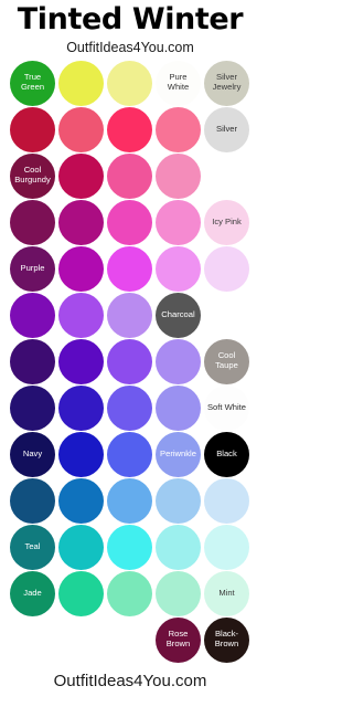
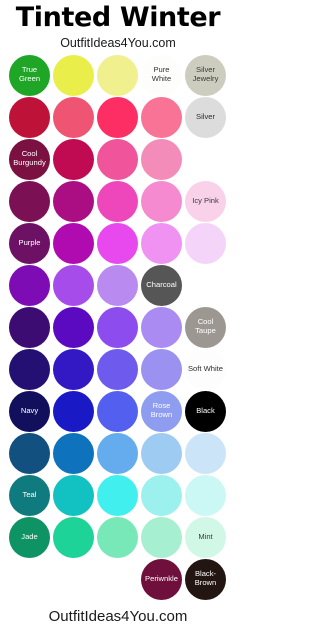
  Tinted Winter
  OutfitIdeas4You.com
  True Green
  Pure White
  Silver Jewelry
  Silver
  Cool Burgundy
  Icy Pink
  Purple
  Charcoal
  Cool Taupe
  Soft White
  Navy
- Periwnkle
+ Rose Brown
  Black
  Teal
  Jade
  Mint
- Rose Brown
+ Periwnkle
  Black-Brown
  OutfitIdeas4You.com
